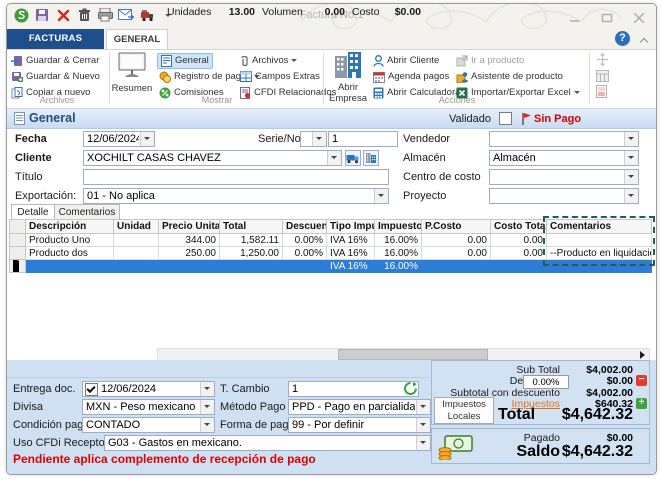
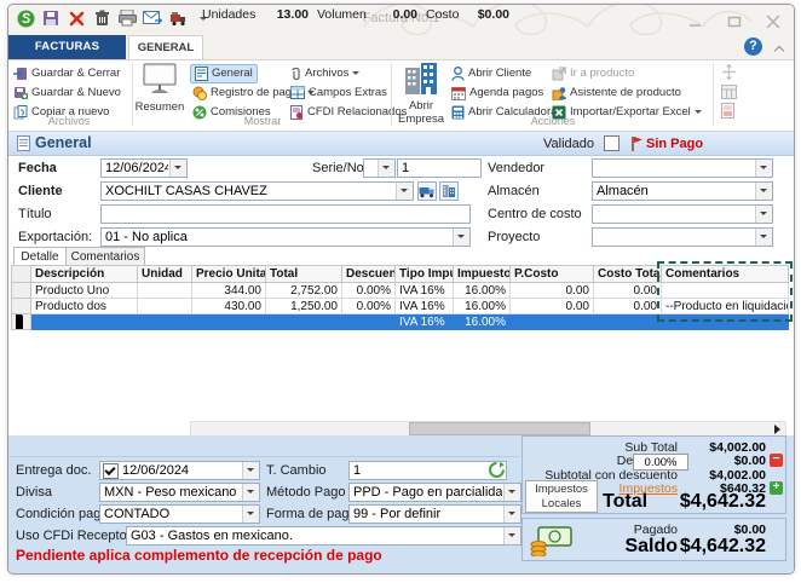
  Factura No.1
  GENERAL
  ?
  Guardar & Cerrar
  Guardar & Nuevo
  Copiar a nuevo
  Archivos
  Resumen
  General
  Registro de pag
  Comisiones
  Archivos
  Campos Extras
  CFDI Relacionaos
  Mostrar
  Abrir Empresa
  Abrir Cliente
  Agenda pagos
  Abrir Calculador
  Ir a producto
  Asistente de producto
  Importar/Exportar Excel
  Acciones
  General
  Validado
  Sin Pago
  Fecha
  12/06/2024
  Serie/No
  1
  Vendedor
  Cliente
  XOCHILT CASAS CHAVEZ
  Almacén
  Almacén
  Título
  Centro de costo
  Exportación:
  01 - No aplica
  Proyecto
  Detalle
  Comentarios
  	Descripción	Unidad	Precio Unita	Total	Descuen	Tipo Imp	Impuesto	P.Costo	Costo Tota	Comentarios
- 	Producto Uno		344.00	1,582.11	0.00%	IVA 16%	16.00%	0.00	0.00
+ 	Producto Uno		344.00	2,752.00	0.00%	IVA 16%	16.00%	0.00	0.00
- 	Producto dos		250.00	1,250.00	0.00%	IVA 16%	16.00%	0.00	0.00	--Producto en liquidaci
+ 	Producto dos		430.00	1,250.00	0.00%	IVA 16%	16.00%	0.00	0.00	--Producto en liquidaci
  						IVA 16%	16.00%
  Unidades
  13.00
  Volumen
  0.00
  Costo
  $0.00
  Entrega doc.
  12/06/2024
  T. Cambio
  1
  Divisa
  MXN - Peso mexicano
  Método Pago
  PPD - Pago en parcialida
  Condición pag
  CONTADO
  Forma de pag
  99 - Por definir
  Uso CFDi Recepto
  G03 - Gastos en mexicano.
  Pendiente aplica complemento de recepción de pago
  Sub Total
  $4,002.00
  0.00%
  $0.00
  −
  Subtotal con descuento
  $4,002.00
  Impuestos
  $640.32
  +
  Impuestos
  Locales
  Total
  $4,642.32
  Pagado
  $0.00
  Saldo
  $4,642.32
